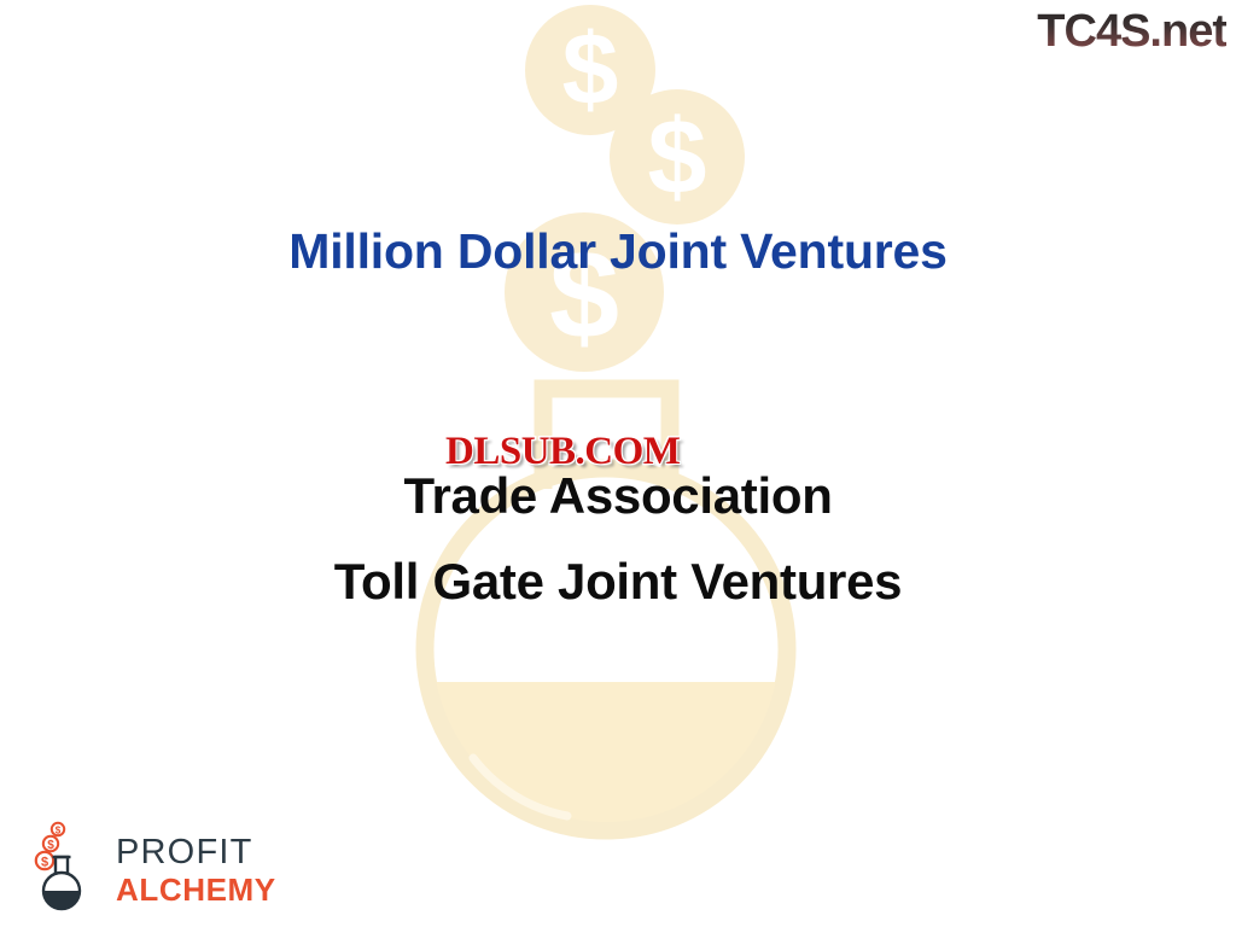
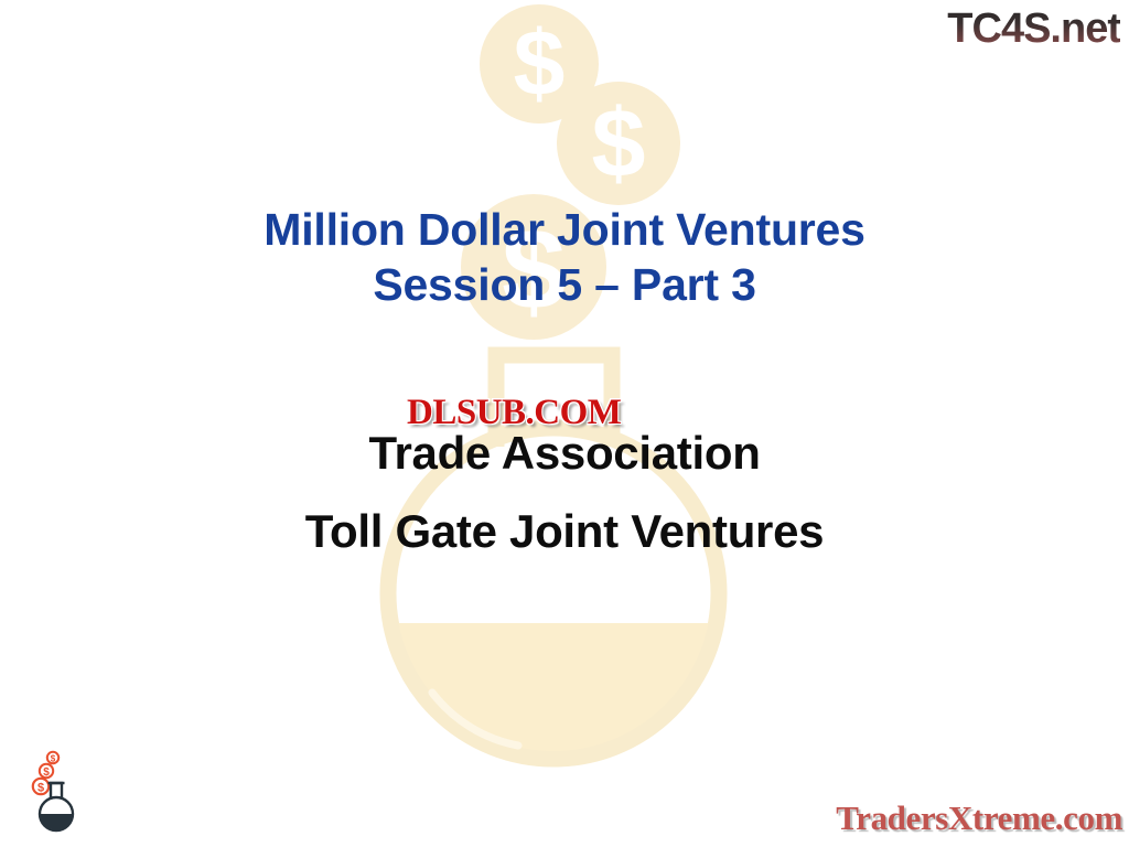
  $
  $
  $
  Million Dollar Joint Ventures
+ Session 5 – Part 3
  Trade Association
  Toll Gate Joint Ventures
  DLSUB.COM
  TC4S.net
+ TradersXtreme.com
  $
  $
  $
- PROFIT
- ALCHEMY
